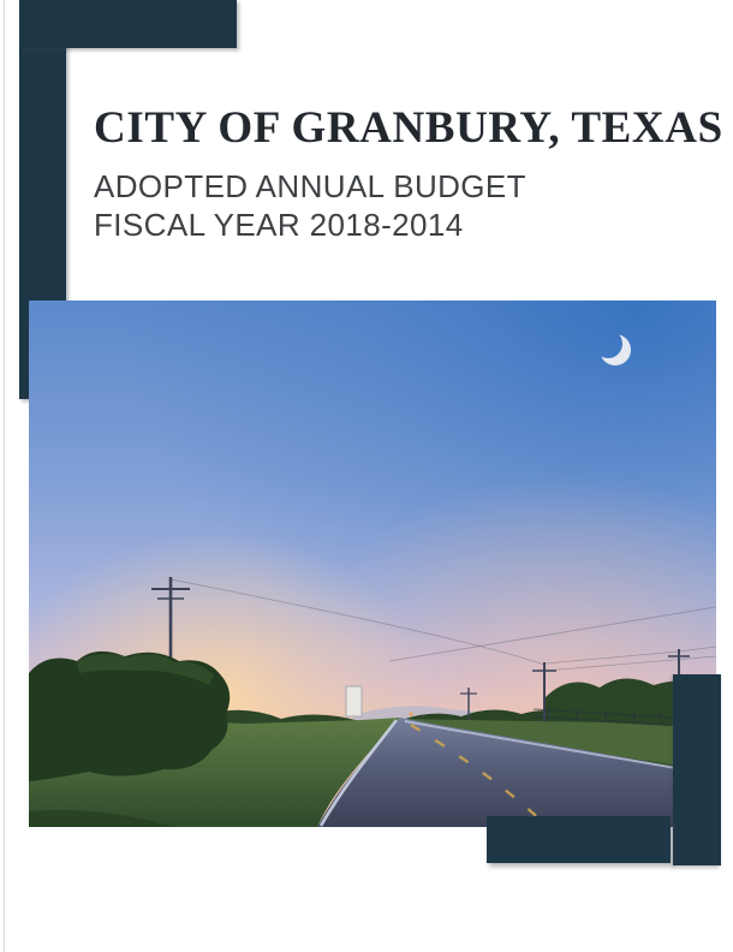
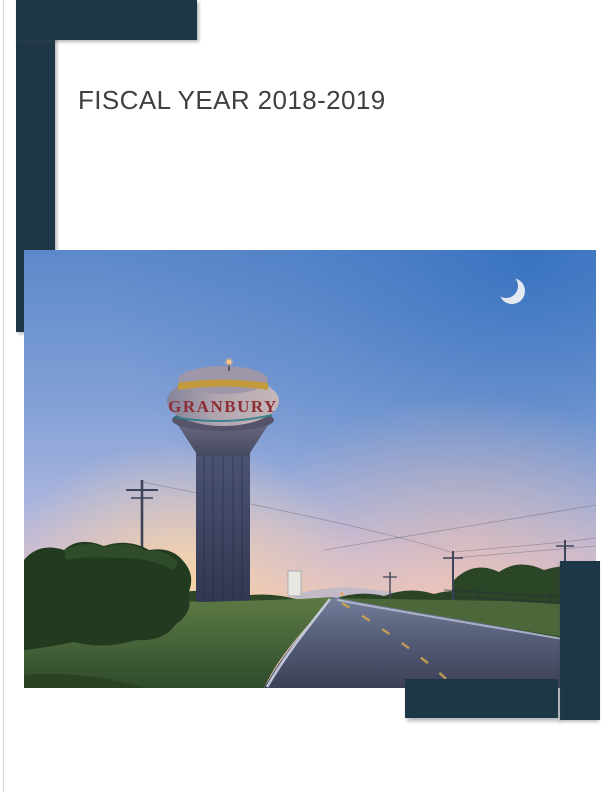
- CITY OF GRANBURY, TEXAS
- ADOPTED ANNUAL BUDGET
- FISCAL YEAR 2018-2014
+ FISCAL YEAR 2018-2019
+ GRANBURY
